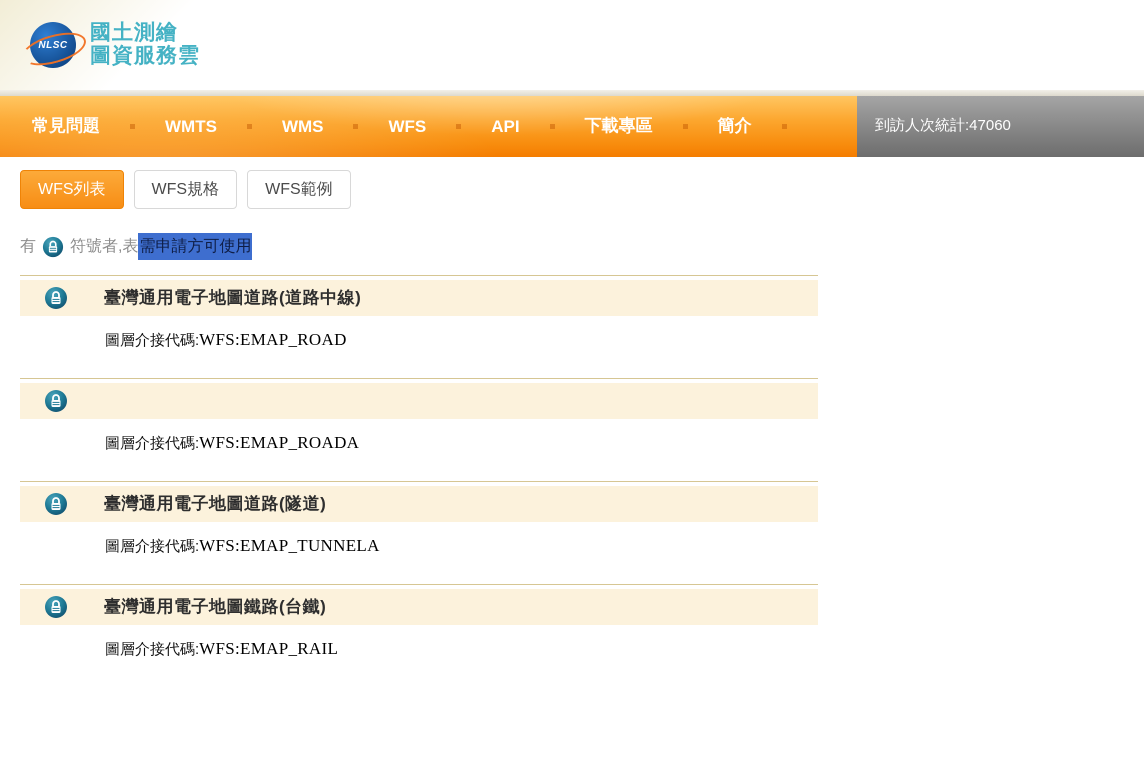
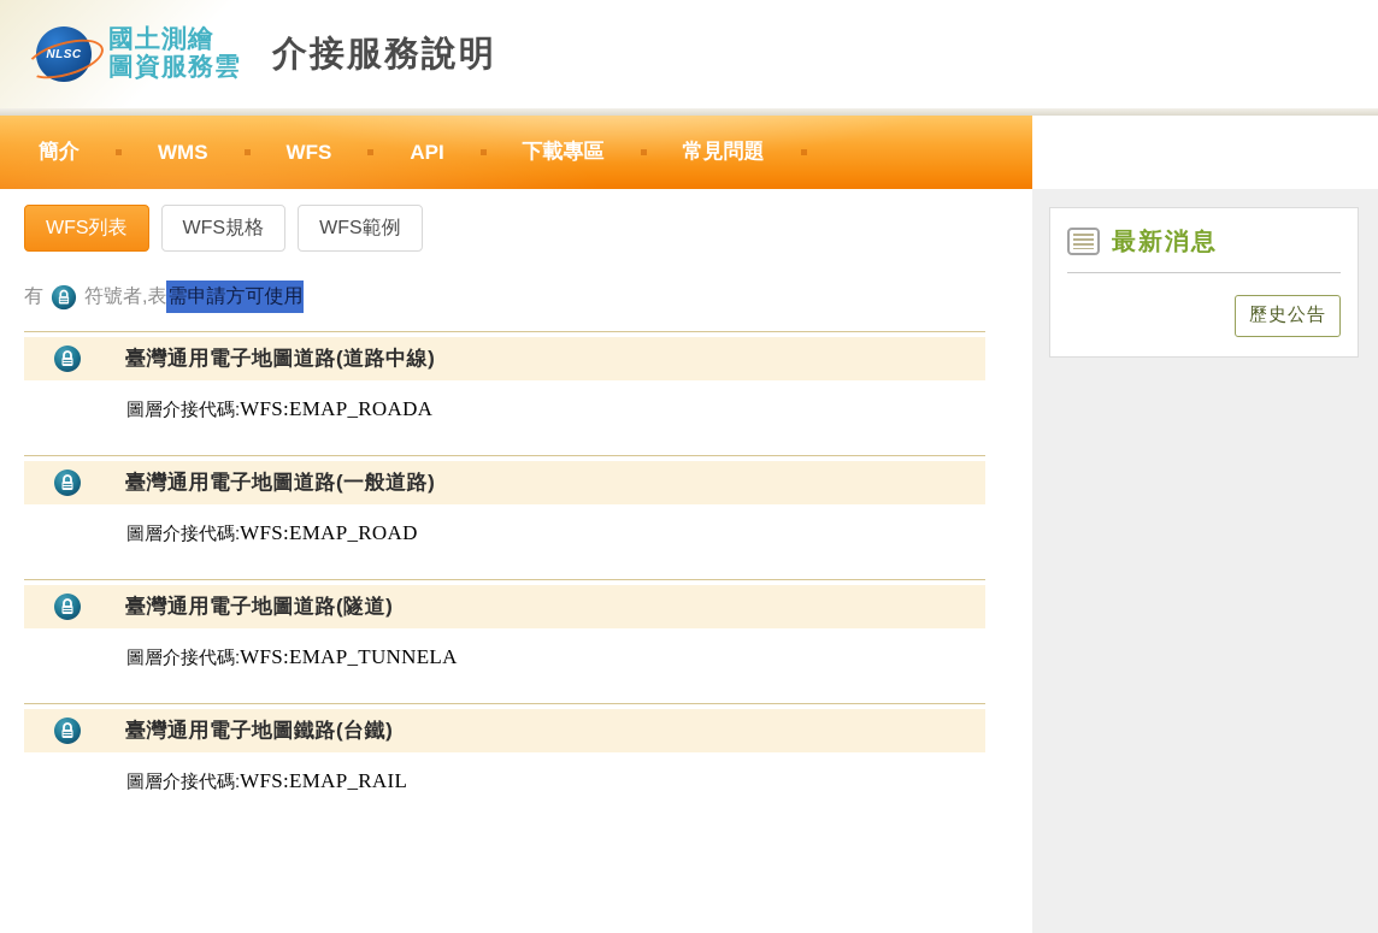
  NLSC
  國土測繪
  圖資服務雲
+ 介接服務說明
- 常見問題
+ 簡介
- WMTS
  WMS
  WFS
  API
  下載專區
- 簡介
+ 常見問題
- 到訪人次統計:47060
  WFS列表
  WFS規格
  WFS範例
  有
  符號者,表
  需申請方可使用
  臺灣通用電子地圖道路(道路中線)
- 圖層介接代碼:WFS:EMAP_ROAD
+ 圖層介接代碼:WFS:EMAP_ROADA
+ 臺灣通用電子地圖道路(一般道路)
- 圖層介接代碼:WFS:EMAP_ROADA
+ 圖層介接代碼:WFS:EMAP_ROAD
  臺灣通用電子地圖道路(隧道)
  圖層介接代碼:WFS:EMAP_TUNNELA
  臺灣通用電子地圖鐵路(台鐵)
  圖層介接代碼:WFS:EMAP_RAIL
+ 最新消息
+ 歷史公告
